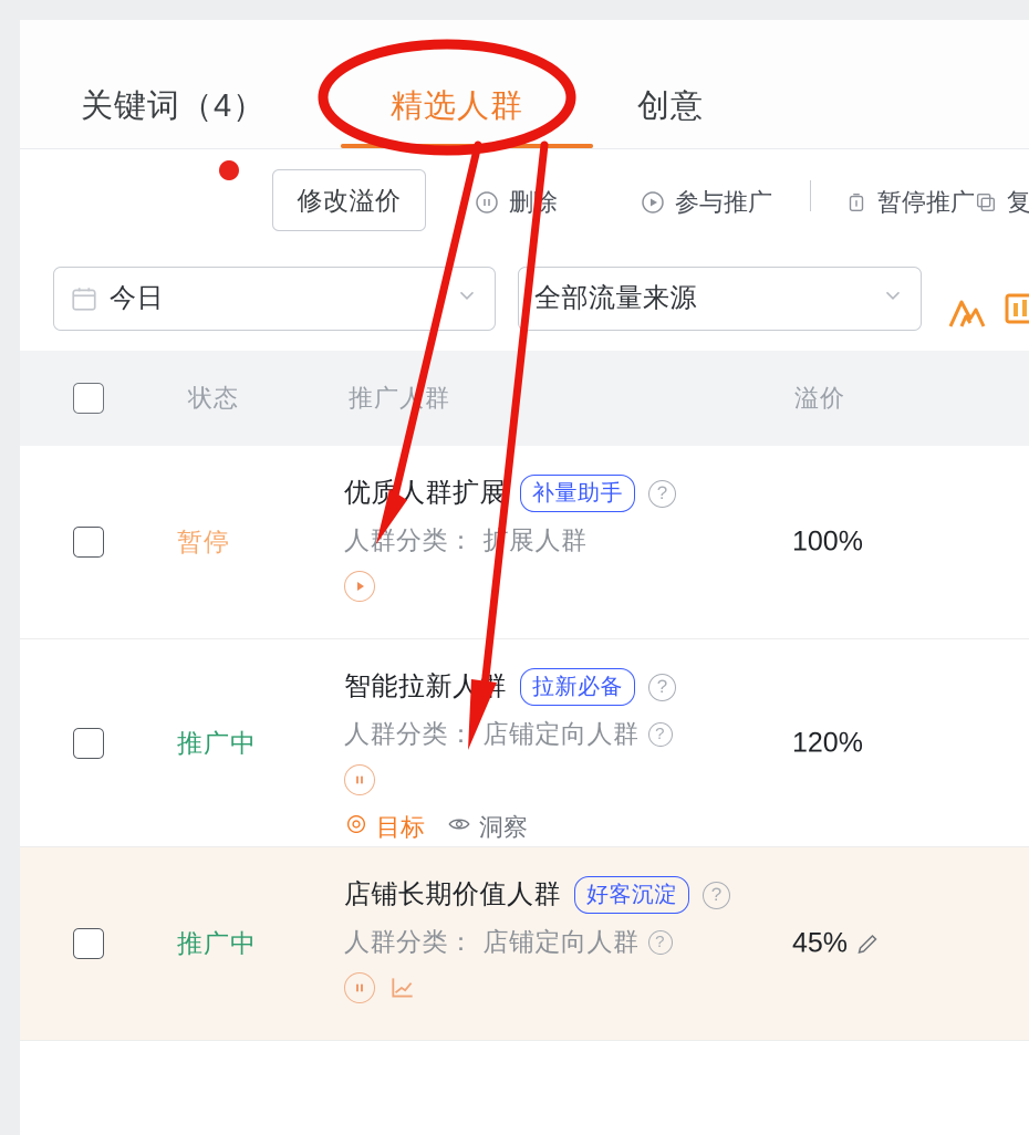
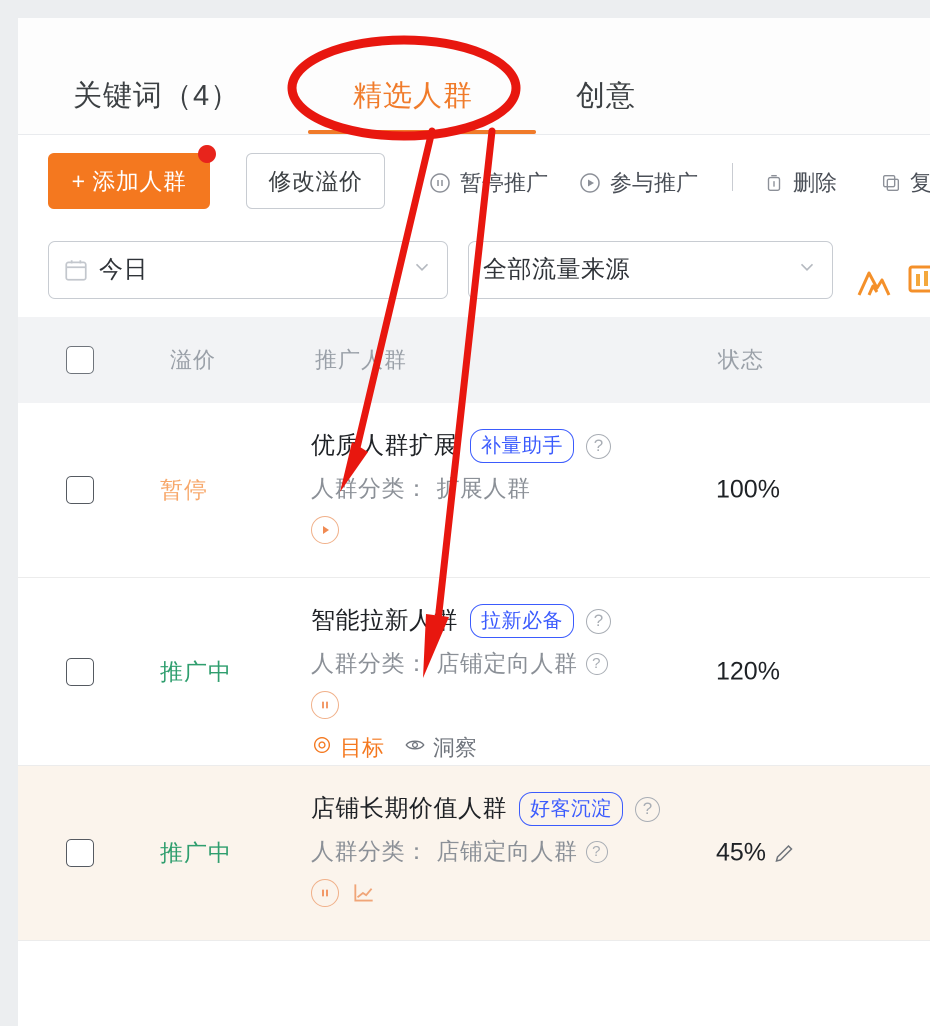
  关键词（4）
  精选人群
  创意
+ + 添加人群
  修改溢价
- 删除
+ 暂停推广
  参与推广
- 暂停推广
+ 删除
  今日
  全部流量来源
- 状态
+ 溢价
  推广人群
- 溢价
+ 状态
  暂停
  优质人群扩展
  补量助手
  ?
  人群分类：
  扩展人群
  100%
  推广中
  智能拉新人
  拉新必备
  ?
  人群分类：
  店铺定向人群
  ?
  目标
  洞察
  120%
  推广中
  店铺长期价值人群
  好客沉淀
  ?
  人群分类：
  店铺定向人群
  ?
  45%
